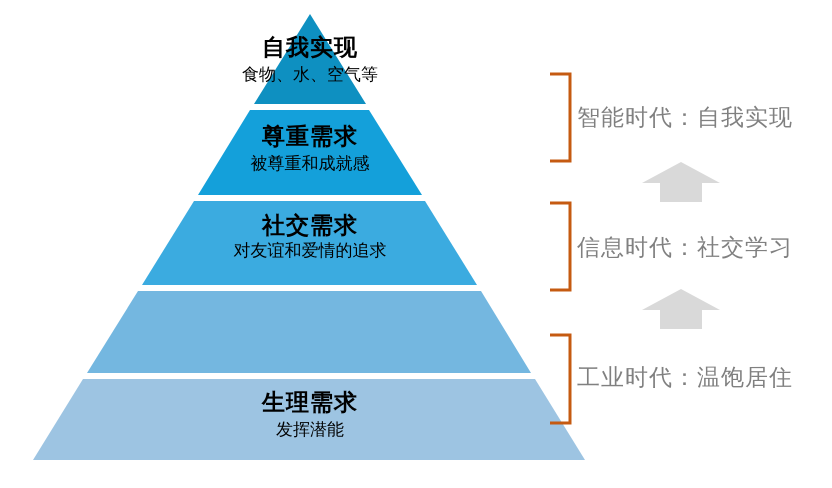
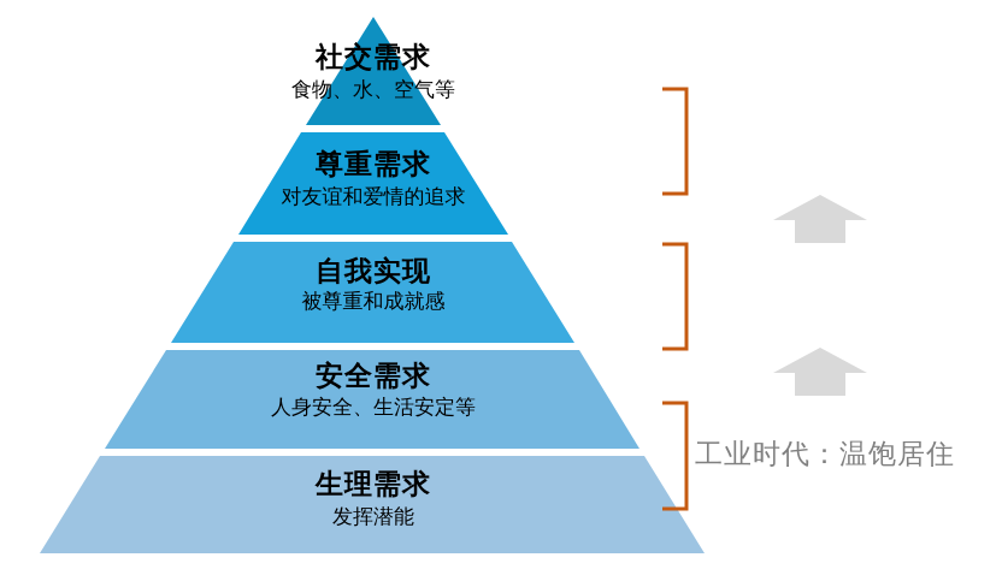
- 自我实现
+ 社交需求
  食物、水、空气等
  尊重需求
- 被尊重和成就感
+ 对友谊和爱情的追求
- 社交需求
+ 自我实现
- 对友谊和爱情的追求
+ 被尊重和成就感
+ 安全需求
+ 人身安全、生活安定等
  生理需求
  发挥潜能
- 智能时代：自我实现
- 信息时代：社交学习
  工业时代：温饱居住
